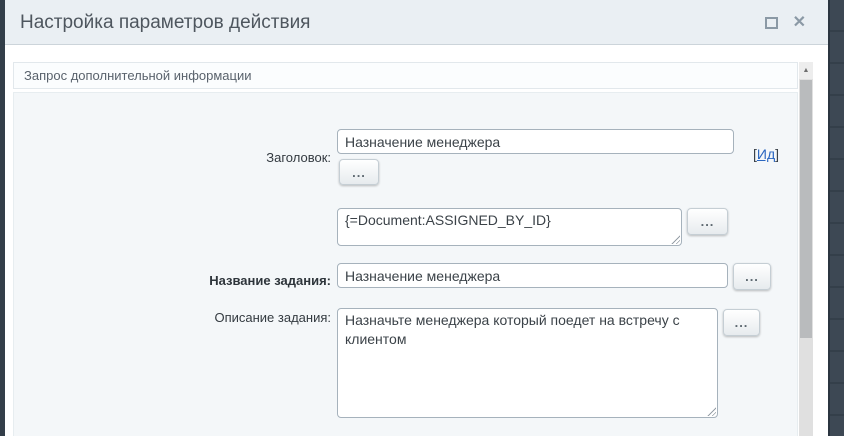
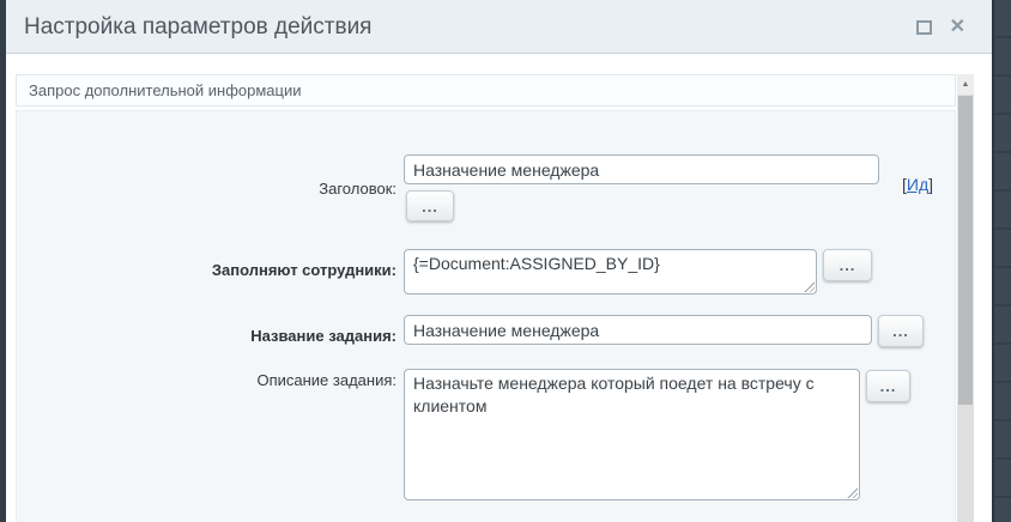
  Настройка параметров действия
  ✕
  Запрос дополнительной информации
  Заголовок:
  Назначение менеджера
  [Ид]
  ...
+ Заполняют сотрудники:
  {=Document:ASSIGNED_BY_ID}
  ...
  Название задания:
  Назначение менеджера
  ...
  Описание задания:
  ...
